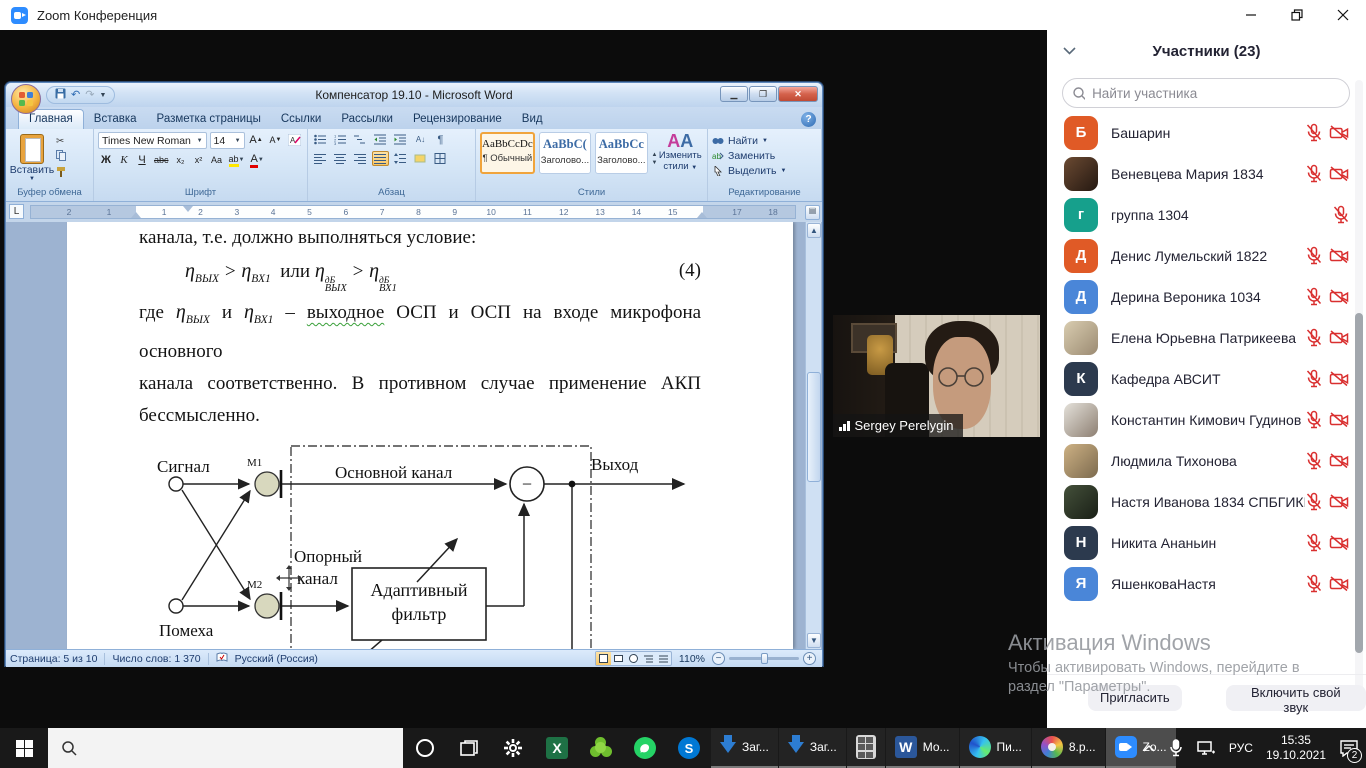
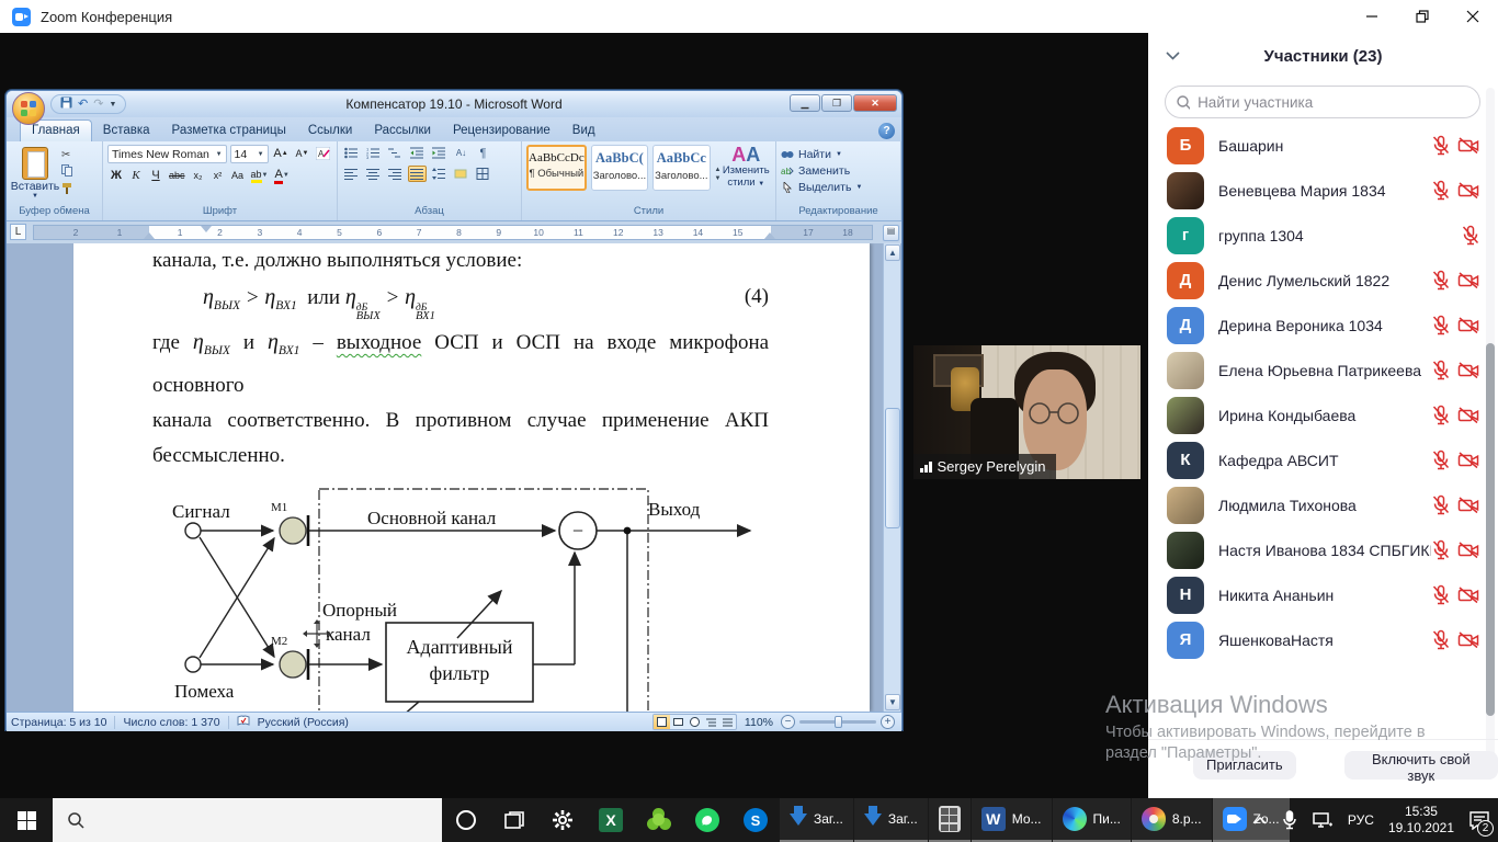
  Zoom Конференция
  ↶
  ↷
  Компенсатор 19.10 - Microsoft Word
  ▁
  ❐
  ✕
  Главная
  Вставка
  Разметка страницы
  Ссылки
  Рассылки
  Рецензирование
  Вид
  ?
  Вставить
  ✂
  Буфер обмена
  Times New Roman
  14
  A
  A
  A
  Ж
  К
  Ч
  abс
  x₂
  x²
  Aa
  ab
  А
  Шрифт
  А↓
  ¶
  Абзац
  AaBbCcDc
  ¶ Обычный
  AaBbC(
  Заголово...
  AaBbCc
  Заголово...
  AA
  Изменить
  стили
  Стили
  Найти
  ab
  Заменить
  Выделить
  Редактирование
  L
  2
  1
  1
  2
  3
  4
  5
  6
  7
  8
  9
  10
  11
  12
  13
  14
  15
  17
  18
  ▤
  канала, т.е. должно выполняться условие:
  ηВЫХ > ηВХ1 или η
  дБ
  ВЫХ
  > η
  дБ
  ВХ1
  (4)
  где ηВЫХ и ηВХ1 – выходное ОСП и ОСП на входе микрофона основного
  канала соответственно. В противном случае применение АКП
  бессмысленно.
  Сигнал
  Помеха
  M1
  M2
  Основной канал
  Опорный
  анал
  Адаптивный
  фильтр
  Выход
  −
  ▲
  ▼
  Страница: 5 из 10
  Число слов: 1 370
  Русский (Россия)
  110%
  −
  +
  Sergey Perelygin
  Участники (23)
  Найти участника
  Б
  Башарин
  Веневцева Мария 1834
  г
  группа 1304
  Д
  Денис Лумельский 1822
  Д
  Дерина Вероника 1034
  Елена Юрьевна Патрикеева
+ Ирина Кондыбаева
  К
  Кафедра АВСИТ
- Константин Кимович Гудинов
  Людмила Тихонова
  Настя Иванова 1834 СПБГИК
  Н
  Никита Ананьин
  Я
  ЯшенковаНастя
  Пригласить
  Включить свой звук
  Активация Windows
  Чтобы активировать Windows, перейдите в
  раздел "Параметры".
  X
  S
  Заг...
  Заг...
  W
  Мо...
  Пи...
  8.р...
  Zo...
  РУС
  15:35
  19.10.2021
  2
